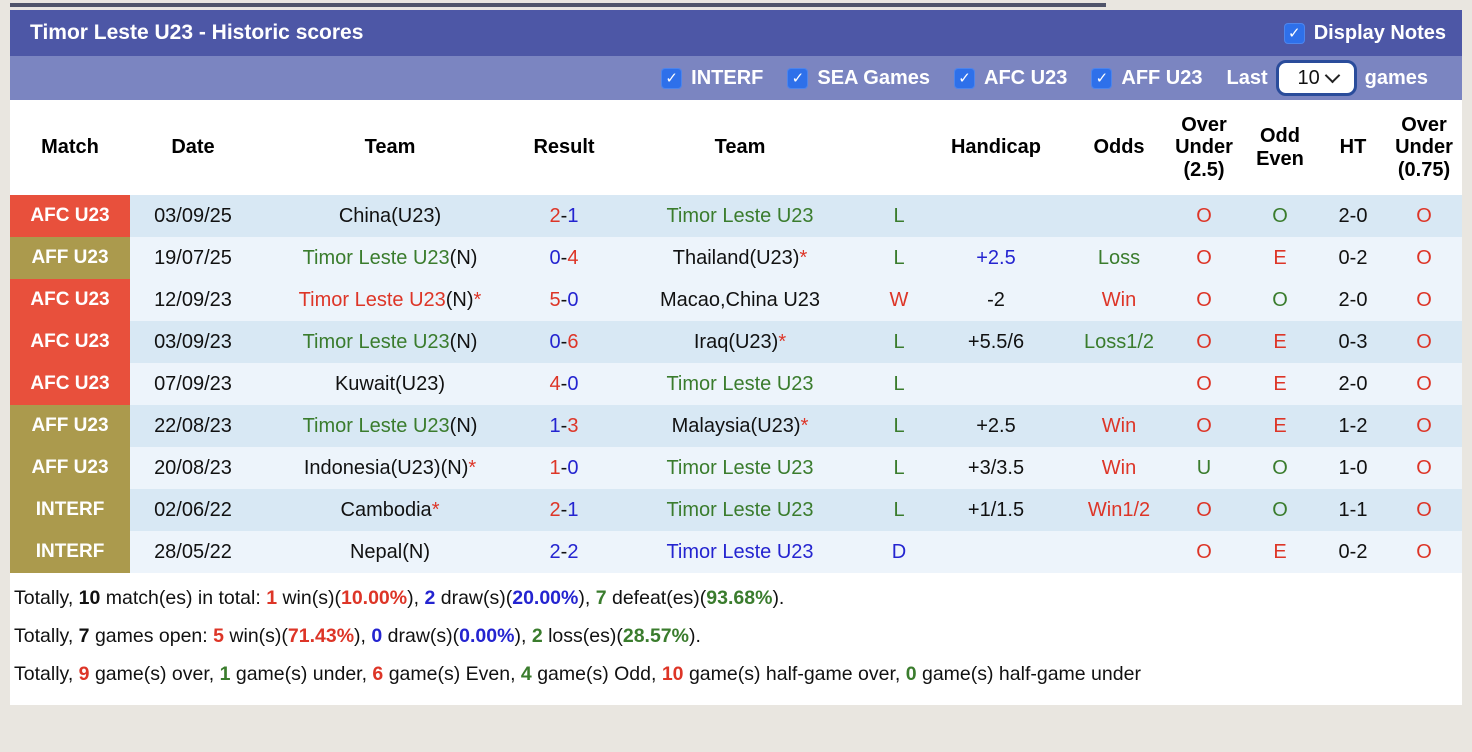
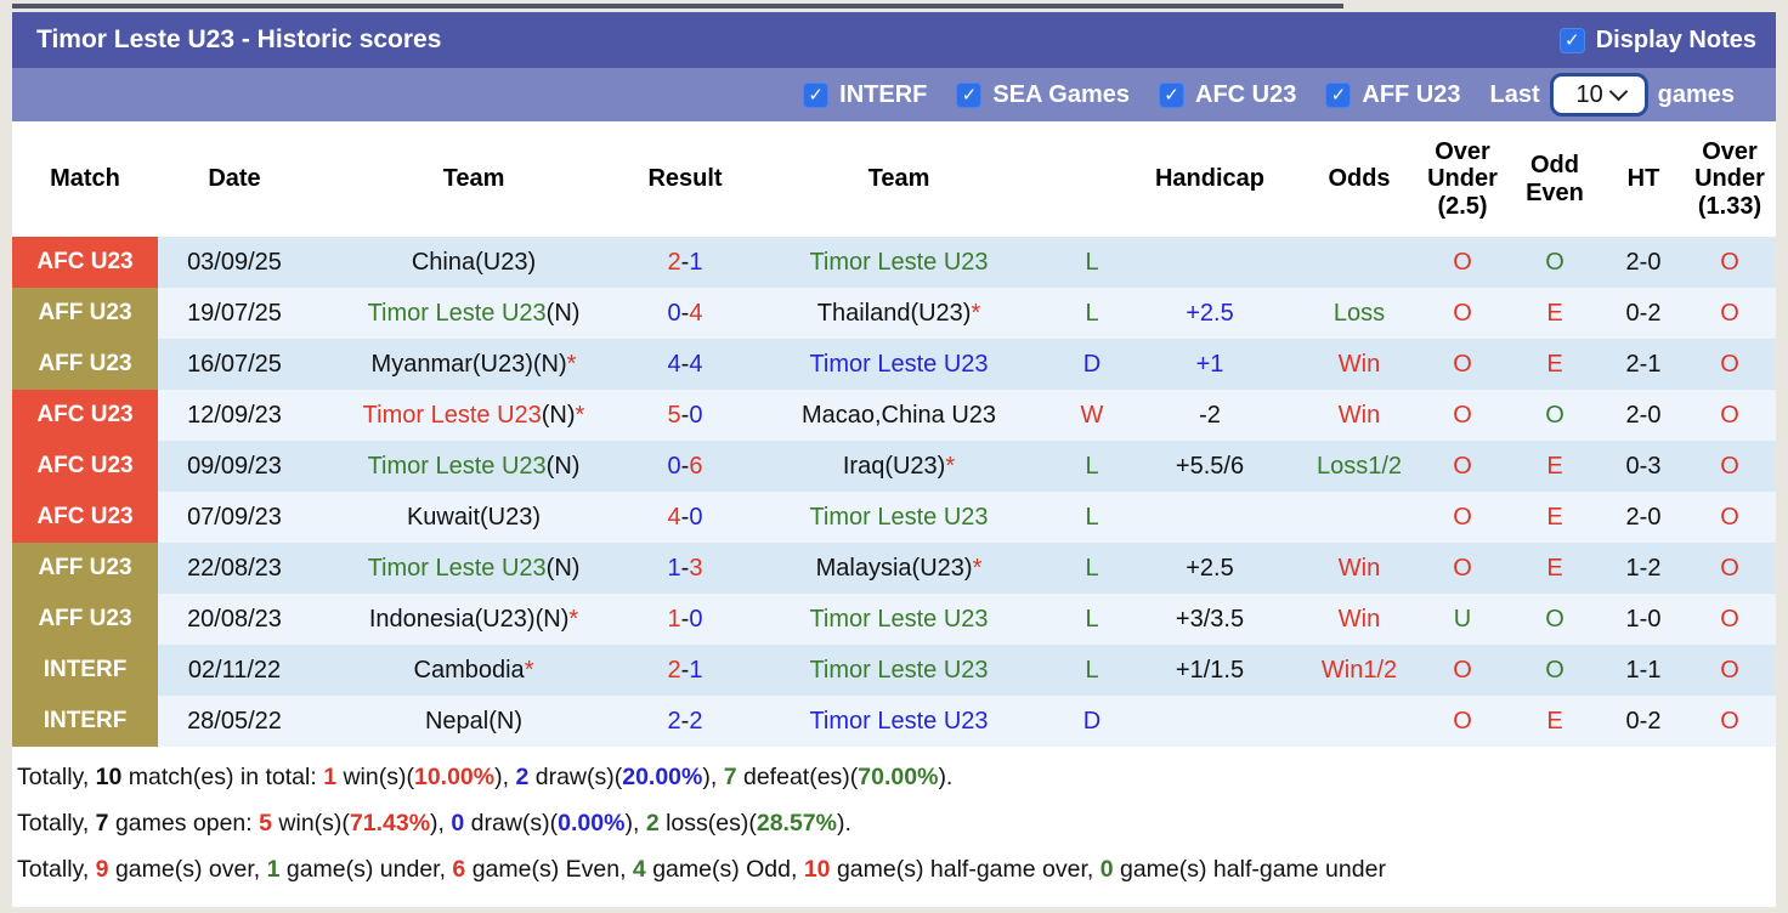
  Timor Leste U23 - Historic scores
  ✓
  Display Notes
  ✓
  INTERF
  ✓
  SEA Games
  ✓
  AFC U23
  ✓
  AFF U23
  Last
  10
  games
- Match	Date	Team	Result	Team		Handicap	Odds	Over Under (2.5)	Odd Even	HT	Over Under (0.75)
+ Match	Date	Team	Result	Team		Handicap	Odds	Over Under (2.5)	Odd Even	HT	Over Under (1.33)
  AFC U23	03/09/25	China(U23)	2-1	Timor Leste U23	L			O	O	2-0	O
  AFF U23	19/07/25	Timor Leste U23(N)	0-4	Thailand(U23)*	L	+2.5	Loss	O	E	0-2	O
+ AFF U23	16/07/25	Myanmar(U23)(N)*	4-4	Timor Leste U23	D	+1	Win	O	E	2-1	O
  AFC U23	12/09/23	Timor Leste U23(N)*	5-0	Macao,China U23	W	-2	Win	O	O	2-0	O
- AFC U23	03/09/23	Timor Leste U23(N)	0-6	Iraq(U23)*	L	+5.5/6	Loss1/2	O	E	0-3	O
+ AFC U23	09/09/23	Timor Leste U23(N)	0-6	Iraq(U23)*	L	+5.5/6	Loss1/2	O	E	0-3	O
  AFC U23	07/09/23	Kuwait(U23)	4-0	Timor Leste U23	L			O	E	2-0	O
  AFF U23	22/08/23	Timor Leste U23(N)	1-3	Malaysia(U23)*	L	+2.5	Win	O	E	1-2	O
  AFF U23	20/08/23	Indonesia(U23)(N)*	1-0	Timor Leste U23	L	+3/3.5	Win	U	O	1-0	O
- INTERF	02/06/22	Cambodia*	2-1	Timor Leste U23	L	+1/1.5	Win1/2	O	O	1-1	O
+ INTERF	02/11/22	Cambodia*	2-1	Timor Leste U23	L	+1/1.5	Win1/2	O	O	1-1	O
  INTERF	28/05/22	Nepal(N)	2-2	Timor Leste U23	D			O	E	0-2	O
- Totally, 10 match(es) in total: 1 win(s)(10.00%), 2 draw(s)(20.00%), 7 defeat(es)(93.68%).
+ Totally, 10 match(es) in total: 1 win(s)(10.00%), 2 draw(s)(20.00%), 7 defeat(es)(70.00%).
  Totally, 7 games open: 5 win(s)(71.43%), 0 draw(s)(0.00%), 2 loss(es)(28.57%).
  Totally, 9 game(s) over, 1 game(s) under, 6 game(s) Even, 4 game(s) Odd, 10 game(s) half-game over, 0 game(s) half-game under
